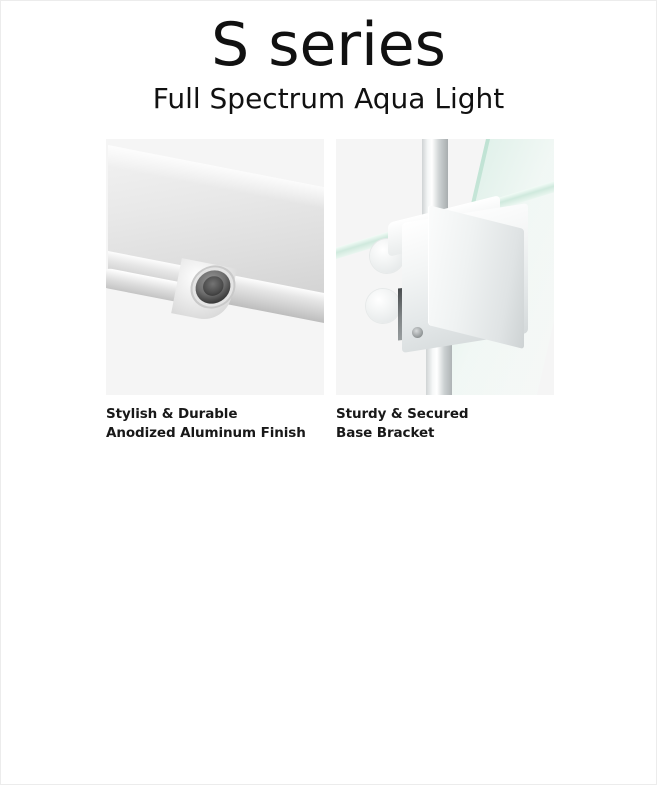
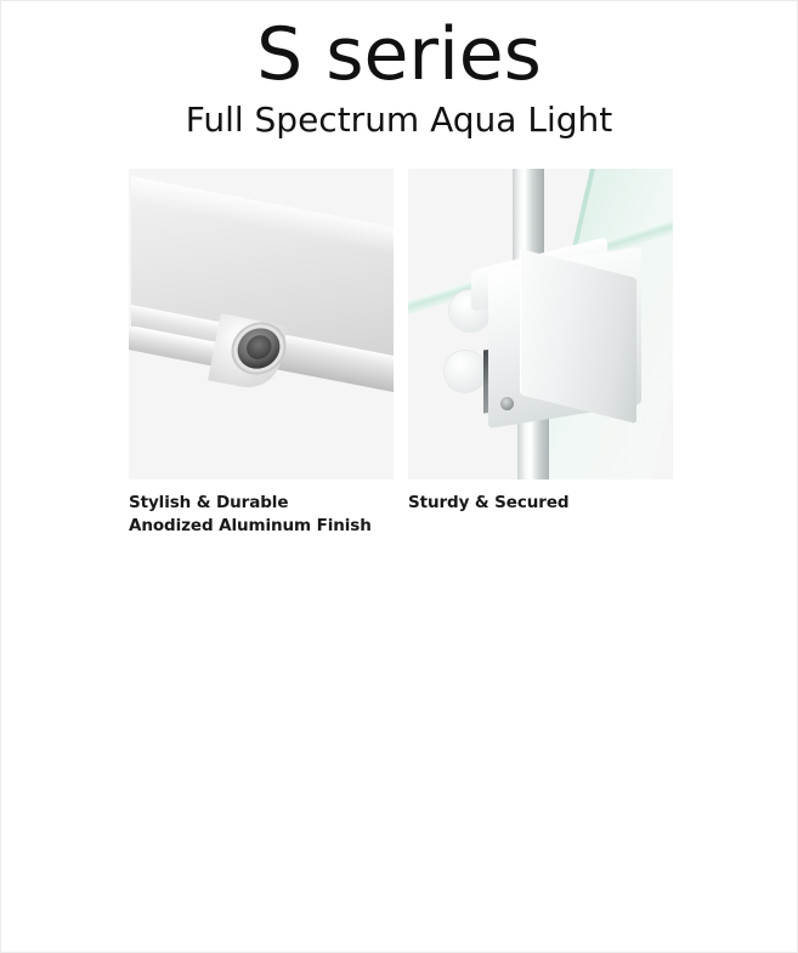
  S series
  Full Spectrum Aqua Light
  Stylish & Durable
  Anodized Aluminum Finish
  Sturdy & Secured
- Base Bracket
